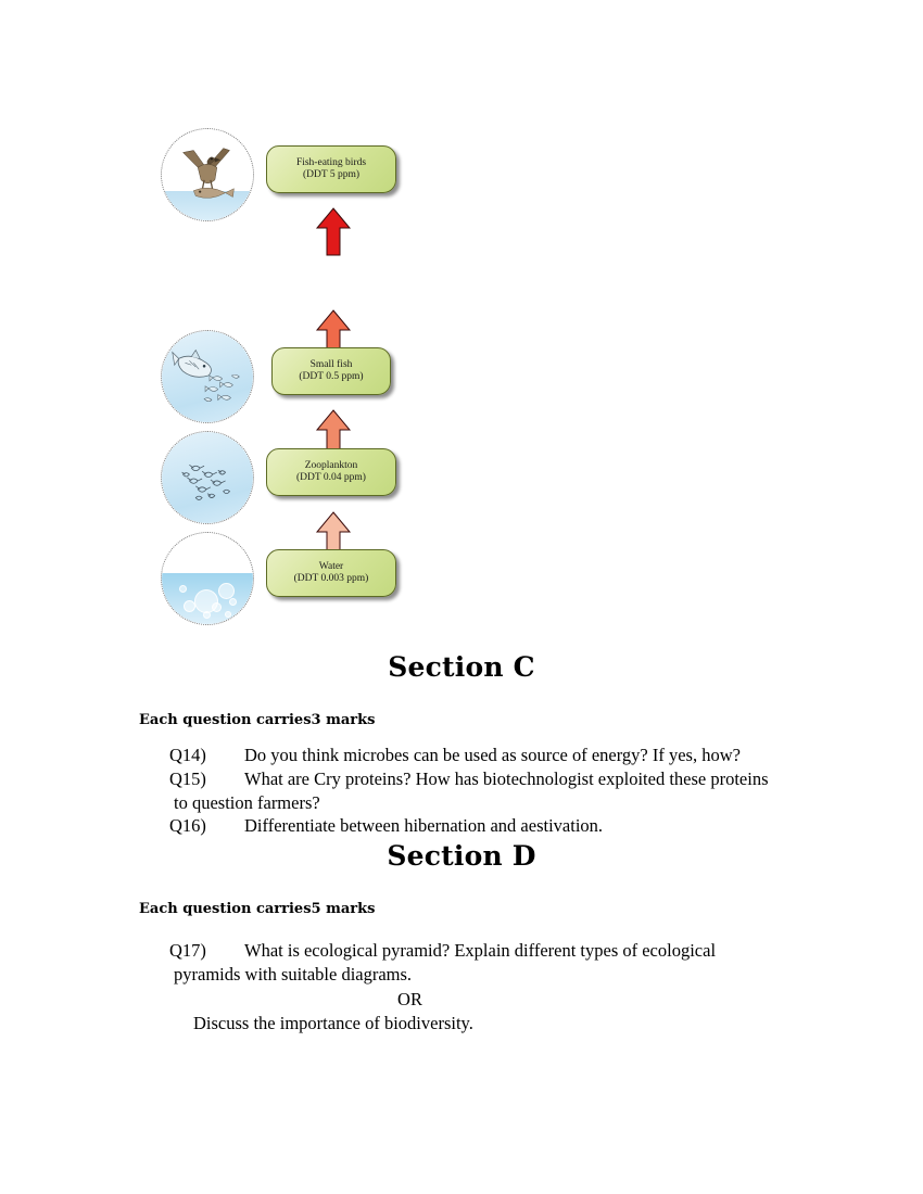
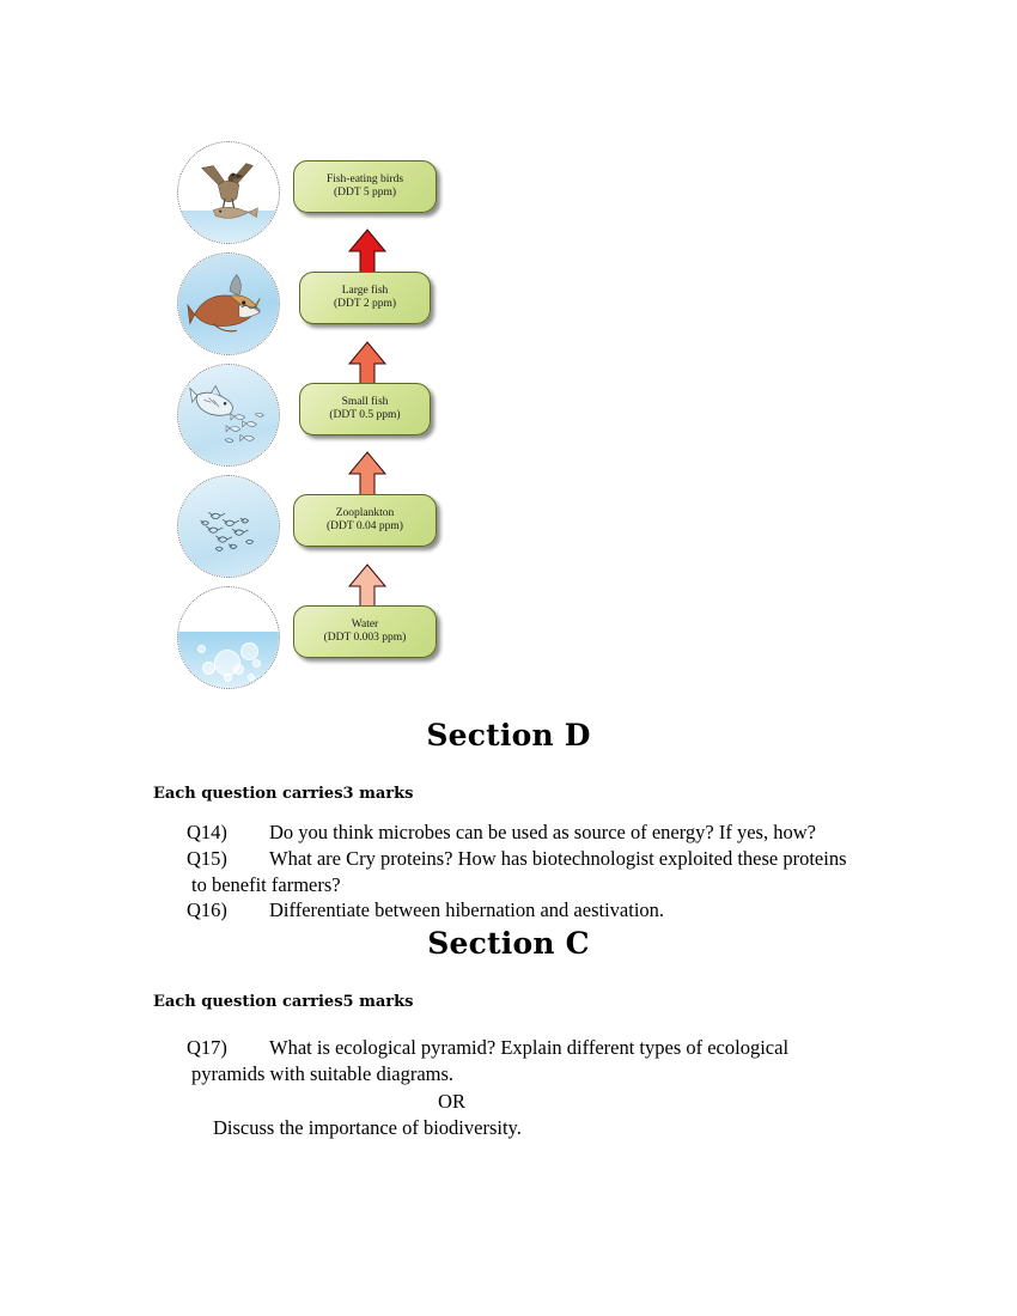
  Fish-eating birds
  (DDT 5 ppm)
+ Large fish
+ (DDT 2 ppm)
  Small fish
  (DDT 0.5 ppm)
  Zooplankton
  (DDT 0.04 ppm)
  Water
  (DDT 0.003 ppm)
- Section C
+ Section D
  Each question carries3 marks
  Q14) Do you think microbes can be used as source of energy? If yes, how?
- Q15) What are Cry proteins? How has biotechnologist exploited these proteins to question farmers?
+ Q15) What are Cry proteins? How has biotechnologist exploited these proteins to benefit farmers?
  Q16) Differentiate between hibernation and aestivation.
- Section D
+ Section C
  Each question carries5 marks
  Q17) What is ecological pyramid? Explain different types of ecological pyramids with suitable diagrams.
  OR
  Discuss the importance of biodiversity.
